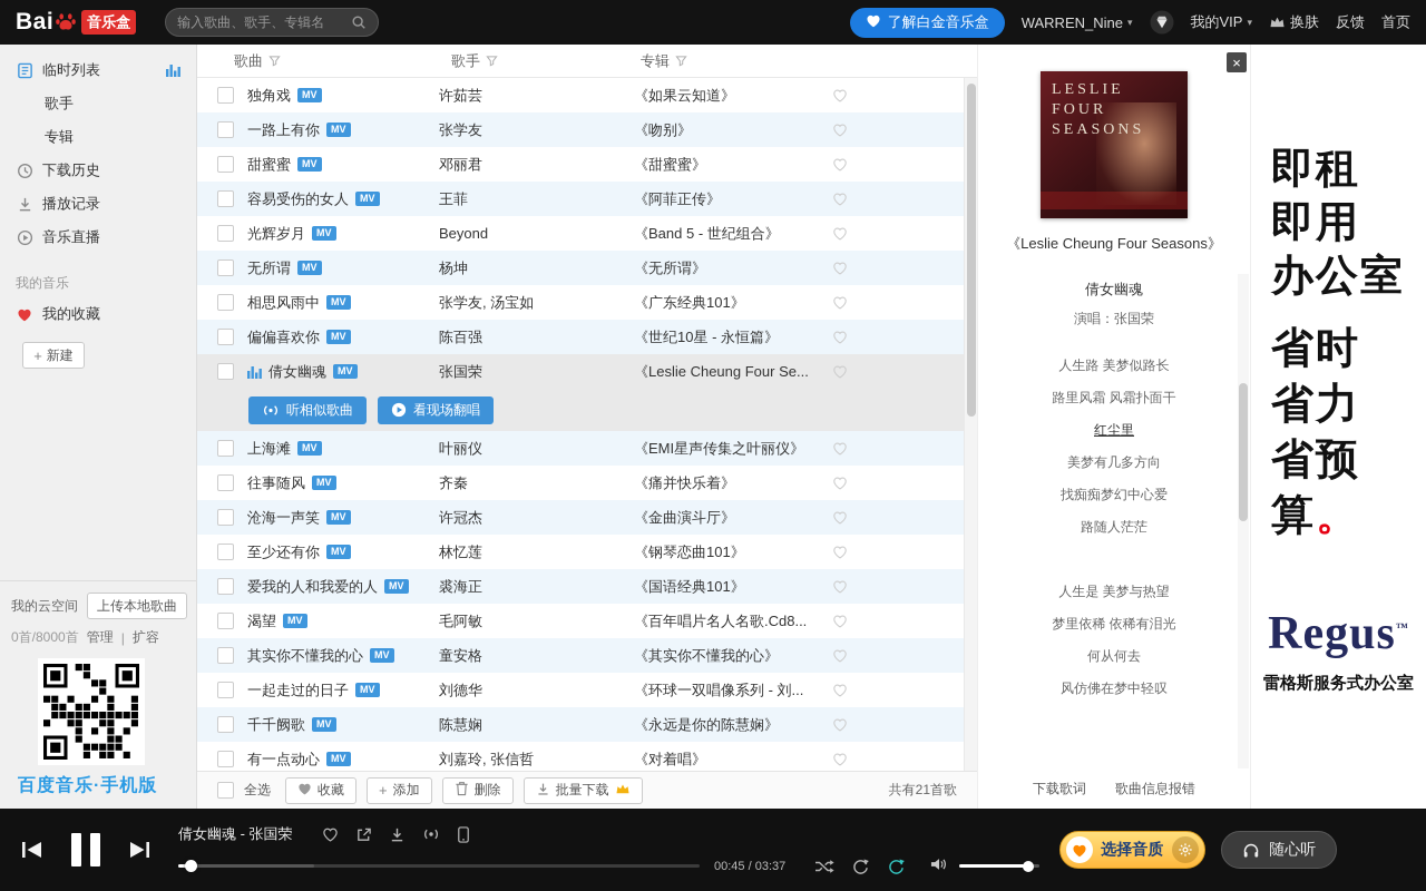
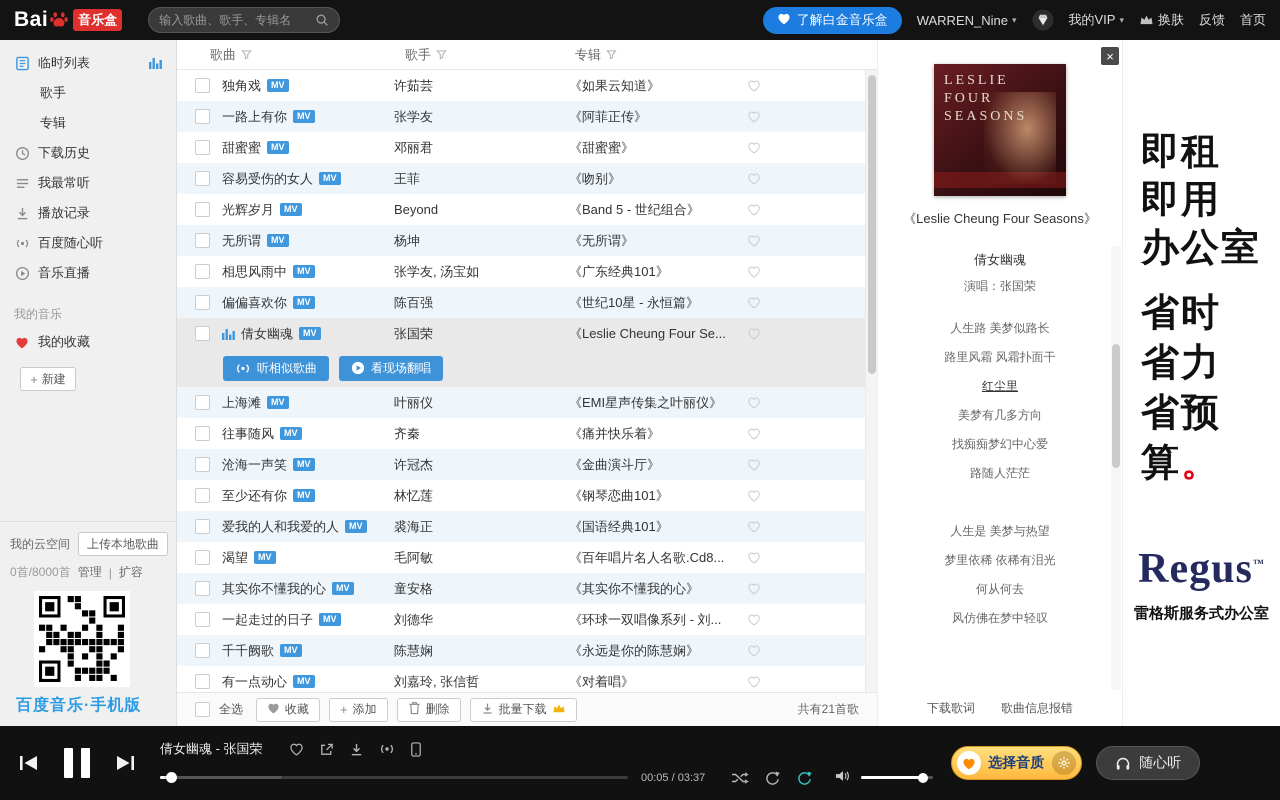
  Bai
  音乐盒
  输入歌曲、歌手、专辑名
  了解白金音乐盒
  WARREN_Nine
  ▾
  我的VIP
  ▾
  换肤
  反馈
  首页
  临时列表
  歌手
  专辑
  下载历史
+ 我最常听
  播放记录
+ 百度随心听
  音乐直播
  我的音乐
  我的收藏
  +
  新建
  我的云空间
  上传本地歌曲
  0首/8000首
  管理
  |
  扩容
  百度音乐·手机版
  歌曲
  歌手
  专辑
  独角戏
  MV
  许茹芸
  《如果云知道》
  一路上有你
  MV
  张学友
- 《吻别》
+ 《阿菲正传》
  甜蜜蜜
  MV
  邓丽君
  《甜蜜蜜》
  容易受伤的女人
  MV
  王菲
- 《阿菲正传》
+ 《吻别》
  光辉岁月
  MV
  Beyond
  《Band 5 - 世纪组合》
  无所谓
  MV
  杨坤
  《无所谓》
  相思风雨中
  MV
  张学友, 汤宝如
  《广东经典101》
  偏偏喜欢你
  MV
  陈百强
  《世纪10星 - 永恒篇》
  倩女幽魂
  MV
  张国荣
  《Leslie Cheung Four Se...
  听相似歌曲
  看现场翻唱
  上海滩
  MV
  叶丽仪
  《EMI星声传集之叶丽仪》
  往事随风
  MV
  齐秦
  《痛并快乐着》
  沧海一声笑
  MV
  许冠杰
  《金曲演斗厅》
  至少还有你
  MV
  林忆莲
  《钢琴恋曲101》
  爱我的人和我爱的人
  MV
  裘海正
  《国语经典101》
  渴望
  MV
  毛阿敏
  《百年唱片名人名歌.Cd8...
  其实你不懂我的心
  MV
  童安格
  《其实你不懂我的心》
  一起走过的日子
  MV
  刘德华
  《环球一双唱像系列 - 刘...
  千千阙歌
  MV
  陈慧娴
  《永远是你的陈慧娴》
  有一点动心
  MV
  刘嘉玲, 张信哲
  《对着唱》
  全选
  收藏
  +
  添加
  删除
  批量下载
  共有21首歌
  ×
  LESLIE
  FOUR
  SEASONS
  《Leslie Cheung Four Seasons》
  倩女幽魂
  演唱：张国荣
  人生路 美梦似路长
  路里风霜 风霜扑面干
  红尘里
  美梦有几多方向
  找痴痴梦幻中心爱
  路随人茫茫
  人生是 美梦与热望
  梦里依稀 依稀有泪光
  何从何去
  风仿佛在梦中轻叹
  下载歌词
  歌曲信息报错
  即租
  即用
  办公室
  省时
  省力
  省预算。
  Regus™
  雷格斯服务式办公室
  倩女幽魂 - 张国荣
- 00:45 / 03:37
+ 00:05 / 03:37
  选择音质
  随心听
